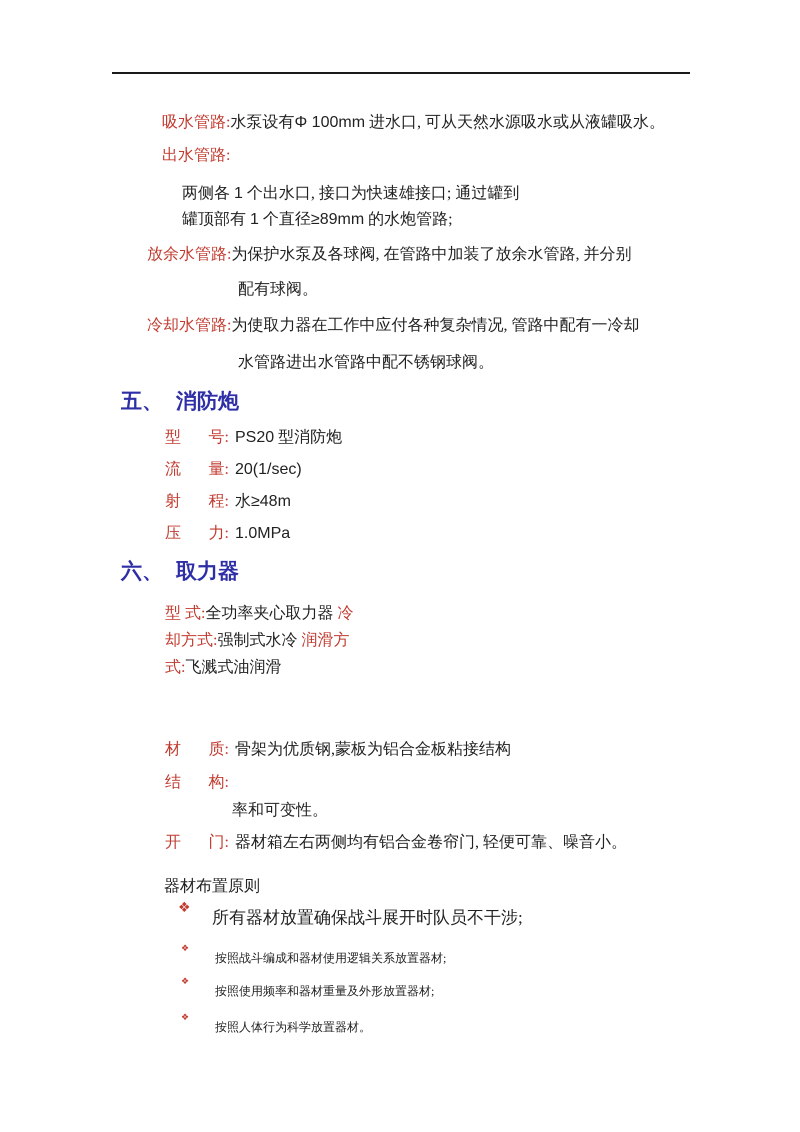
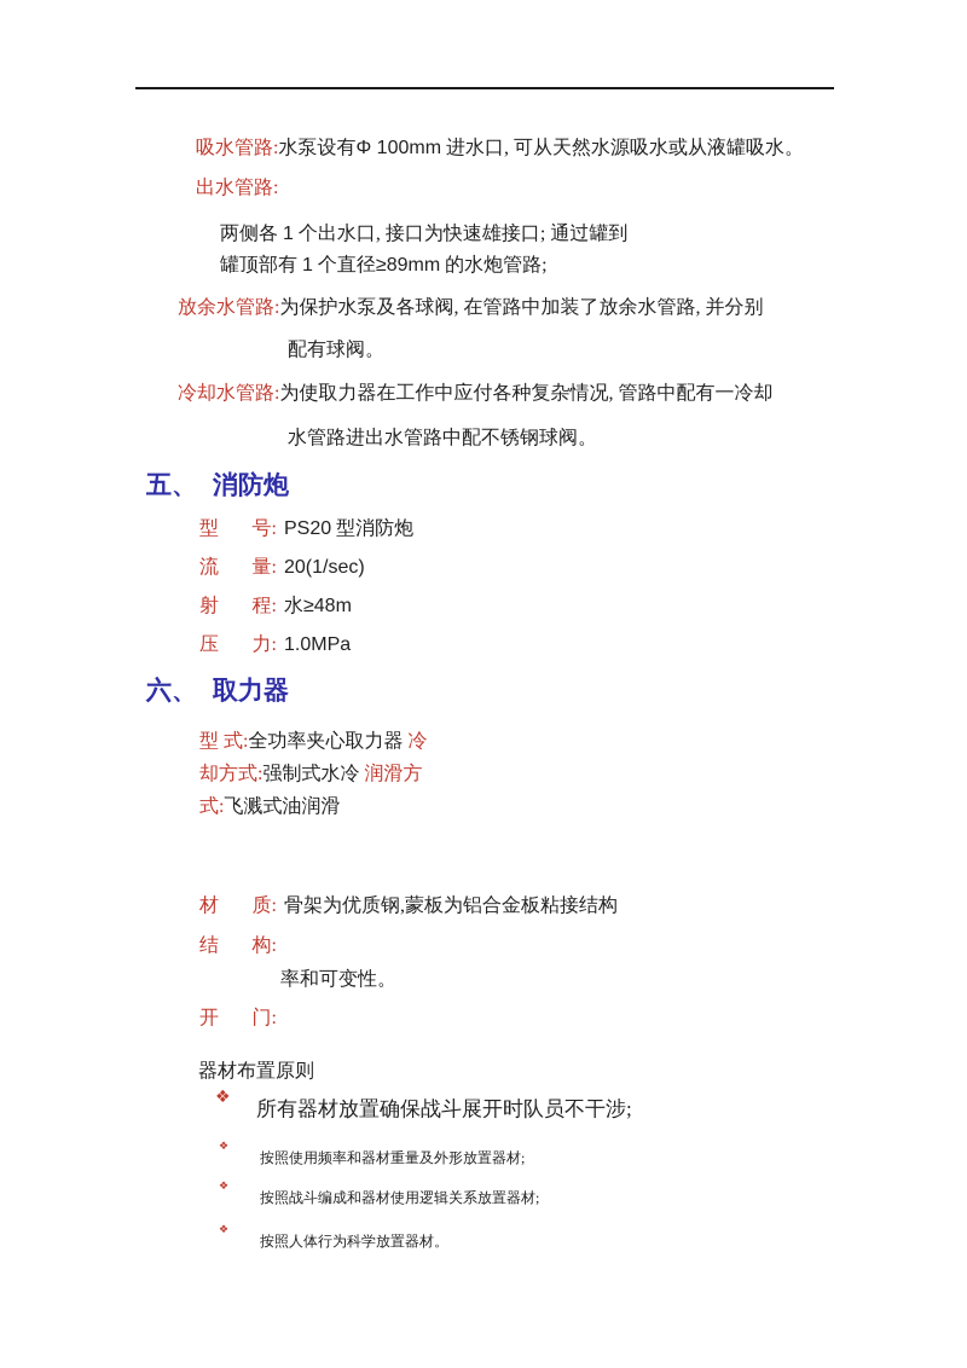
  吸水管路:水泵设有Φ 100mm 进水口, 可从天然水源吸水或从液罐吸水。
  出水管路:
  两侧各 1 个出水口, 接口为快速雄接口; 通过罐到
  罐顶部有 1 个直径≥89mm 的水炮管路;
  放余水管路:为保护水泵及各球阀, 在管路中加装了放余水管路, 并分别
  配有球阀。
  冷却水管路:为使取力器在工作中应付各种复杂情况, 管路中配有一冷却
  水管路进出水管路中配不锈钢球阀。
  五、
  消防炮
  型
  号:
  PS20 型消防炮
  流
  量:
  20(1/sec)
  射
  程:
  水≥48m
  压
  力:
  1.0MPa
  六、
  取力器
  型 式:全功率夹心取力器 冷
  却方式:强制式水冷 润滑方
  式:飞溅式油润滑
  材
  质:
  骨架为优质钢,蒙板为铝合金板粘接结构
  结
  构:
  率和可变性。
  开
  门:
- 器材箱左右两侧均有铝合金卷帘门, 轻便可靠、噪音小。
  器材布置原则
  ❖
  所有器材放置确保战斗展开时队员不干涉;
  ❖
- 按照战斗编成和器材使用逻辑关系放置器材;
+ 按照使用频率和器材重量及外形放置器材;
  ❖
- 按照使用频率和器材重量及外形放置器材;
+ 按照战斗编成和器材使用逻辑关系放置器材;
  ❖
  按照人体行为科学放置器材。
